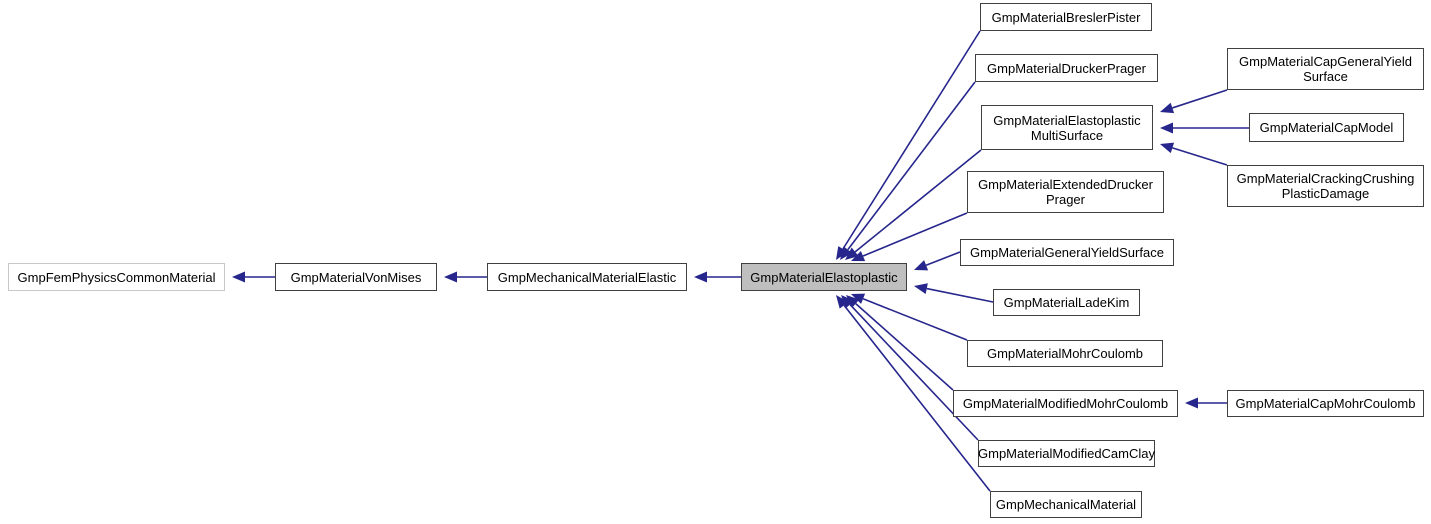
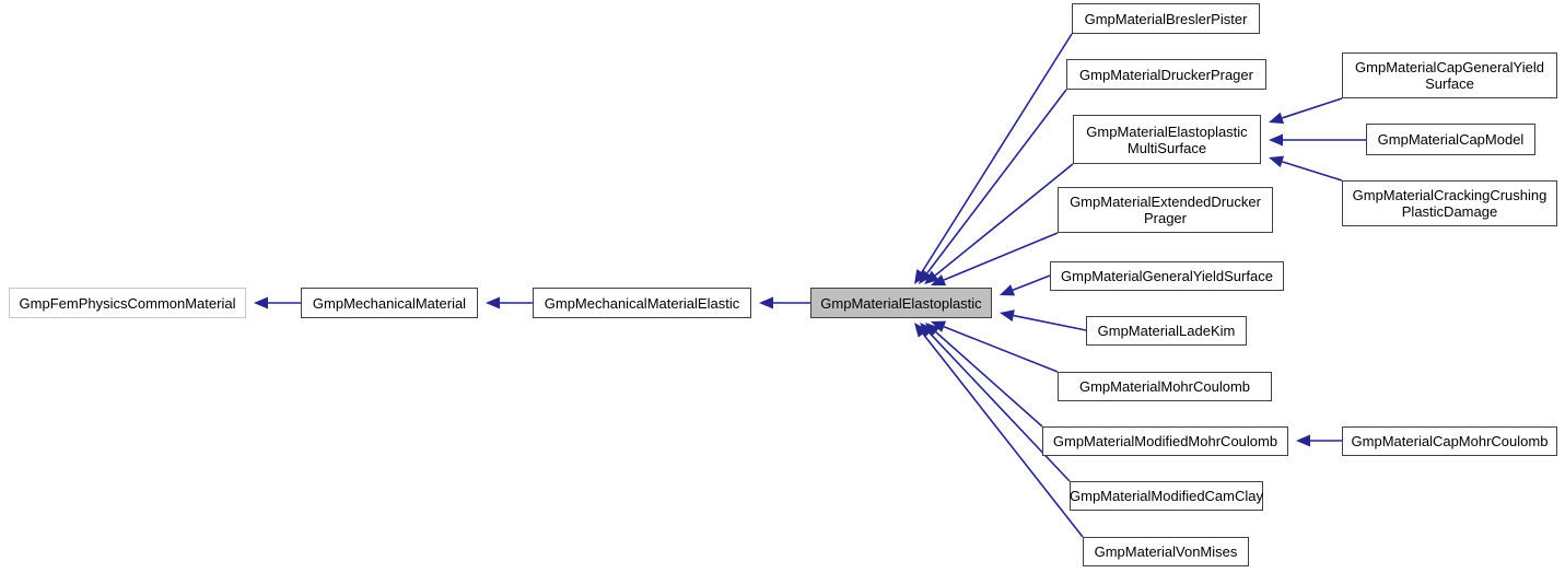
  GmpFemPhysicsCommonMaterial
- GmpMaterialVonMises
+ GmpMechanicalMaterial
  GmpMechanicalMaterialElastic
  GmpMaterialElastoplastic
  GmpMaterialBreslerPister
  GmpMaterialDruckerPrager
  GmpMaterialElastoplastic
  MultiSurface
  GmpMaterialExtendedDrucker
  Prager
  GmpMaterialGeneralYieldSurface
  GmpMaterialLadeKim
  GmpMaterialMohrCoulomb
  GmpMaterialModifiedMohrCoulomb
  GmpMaterialModifiedCamClay
- GmpMechanicalMaterial
+ GmpMaterialVonMises
  GmpMaterialCapGeneralYield
  Surface
  GmpMaterialCapModel
  GmpMaterialCrackingCrushing
  PlasticDamage
  GmpMaterialCapMohrCoulomb
